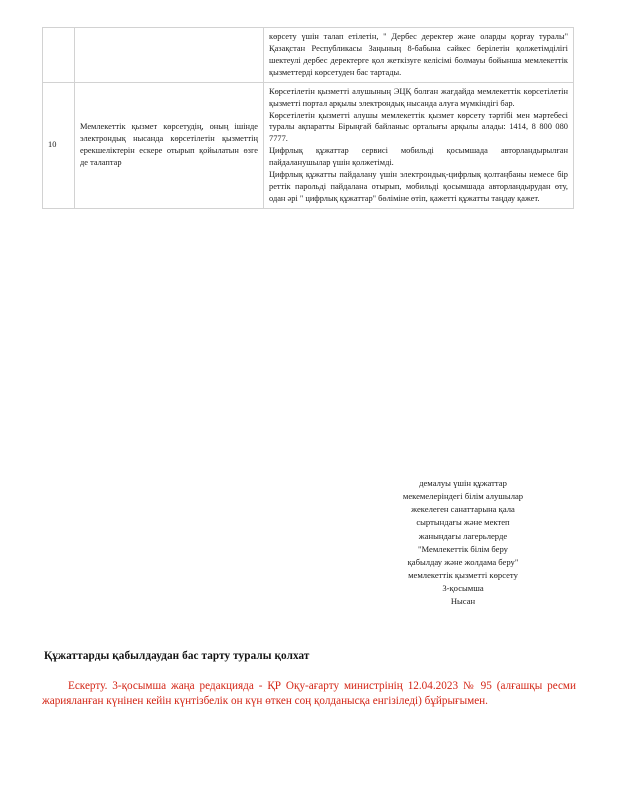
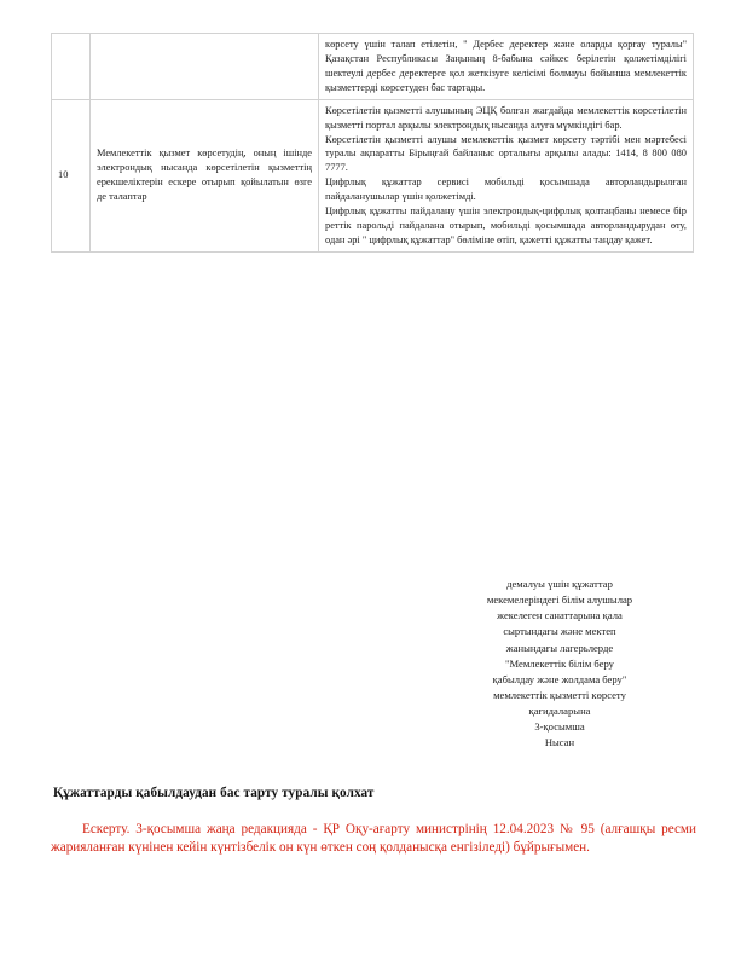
  		көрсету үшін талап етілетін, " Дербес деректер және оларды қорғау туралы" Қазақстан Республикасы Заңының 8-бабына сәйкес берілетін қолжетімділігі шектеулі дербес деректерге қол жеткізуге келісімі болмауы бойынша мемлекеттік қызметтерді көрсетуден бас тартады.
  10	Мемлекеттік қызмет көрсетудің, оның ішінде электрондық нысанда көрсетілетін қызметтің ерекшеліктерін ескере отырып қойылатын өзге де талаптар	Көрсетілетін қызметті алушының ЭЦҚ болған жағдайда мемлекеттік көрсетілетін қызметті портал арқылы электрондық нысанда алуға мүмкіндігі бар. Көрсетілетін қызметті алушы мемлекеттік қызмет көрсету тәртібі мен мәртебесі туралы ақпаратты Бірыңғай байланыс орталығы арқылы алады: 1414, 8 800 080 7777. Цифрлық құжаттар сервисі мобильді қосымшада авторландырылған пайдаланушылар үшін қолжетімді. Цифрлық құжатты пайдалану үшін электрондық-цифрлық қолтаңбаны немесе бір реттік парольді пайдалана отырып, мобильді қосымшада авторландырудан өту, одан әрі " цифрлық құжаттар" бөліміне өтіп, қажетті құжатты таңдау қажет.
  демалуы үшін құжаттар
  мекемелеріндегі білім алушылар
  жекелеген санаттарына қала
  сыртындағы және мектеп
  жанындағы лагерьлерде
  "Мемлекеттік білім беру
  қабылдау және жолдама беру"
  мемлекеттік қызметті көрсету
+ қағидаларына
  3-қосымша
  Нысан
  Құжаттарды қабылдаудан бас тарту туралы қолхат
  Ескерту. 3-қосымша жаңа редакцияда - ҚР Оқу-ағарту министрінің 12.04.2023 № 95 (алғашқы ресми жарияланған күнінен кейін күнтізбелік он күн өткен соң қолданысқа енгізіледі) бұйрығымен.
